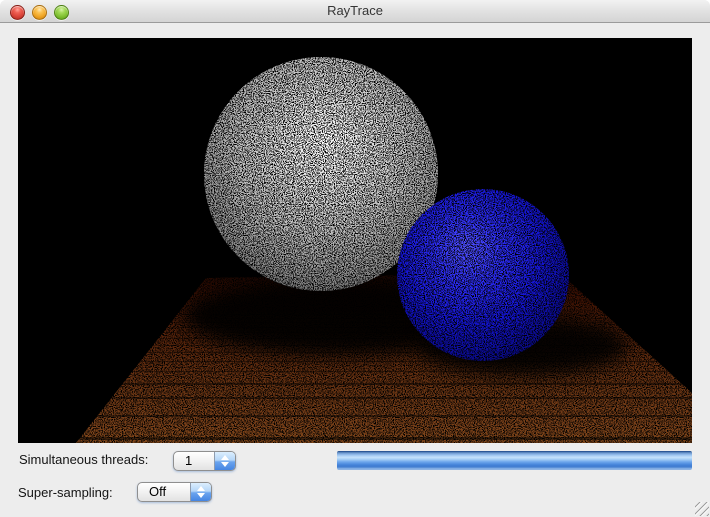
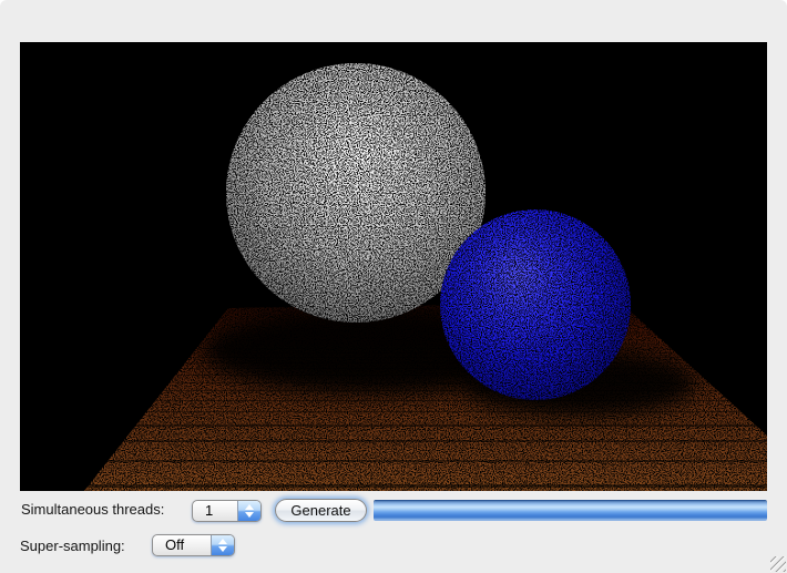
- RayTrace
  Simultaneous threads:
  1
+ Generate
  Super-sampling:
  Off
